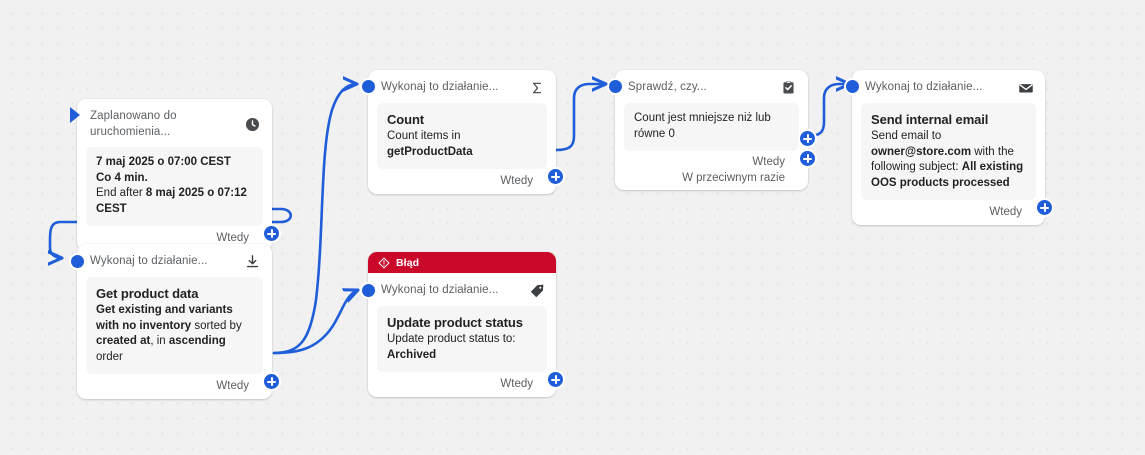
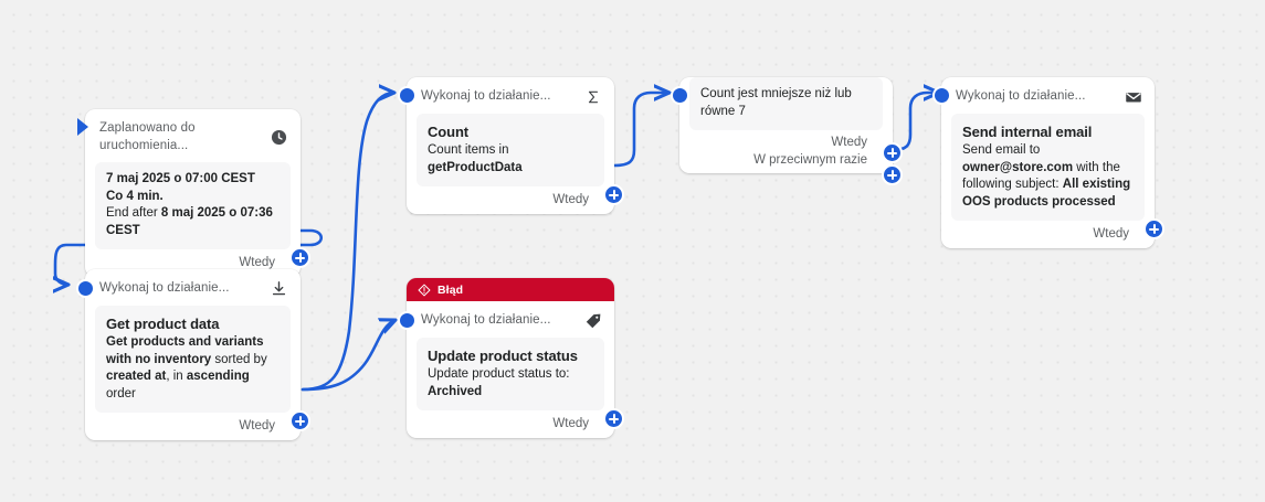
  Zaplanowano do uruchomienia...
  7 maj 2025 o 07:00 CEST
  Co 4 min.
- End after 8 maj 2025 o 07:12 CEST
+ End after 8 maj 2025 o 07:36 CEST
  Wtedy
  Wykonaj to działanie...
  Get product data
- Get existing and variants with no inventory sorted by created at, in ascending order
+ Get products and variants with no inventory sorted by created at, in ascending order
  Wtedy
  Wykonaj to działanie...
  Count
  Count items in getProductData
  Wtedy
- Sprawdź, czy...
- Count jest mniejsze niż lub równe 0
+ Count jest mniejsze niż lub równe 7
  Wtedy
  W przeciwnym razie
  Wykonaj to działanie...
  Send internal email
  Send email to owner@store.com with the following subject: All existing OOS products processed
  Wtedy
  Błąd
  Wykonaj to działanie...
  Update product status
  Update product status to: Archived
  Wtedy
